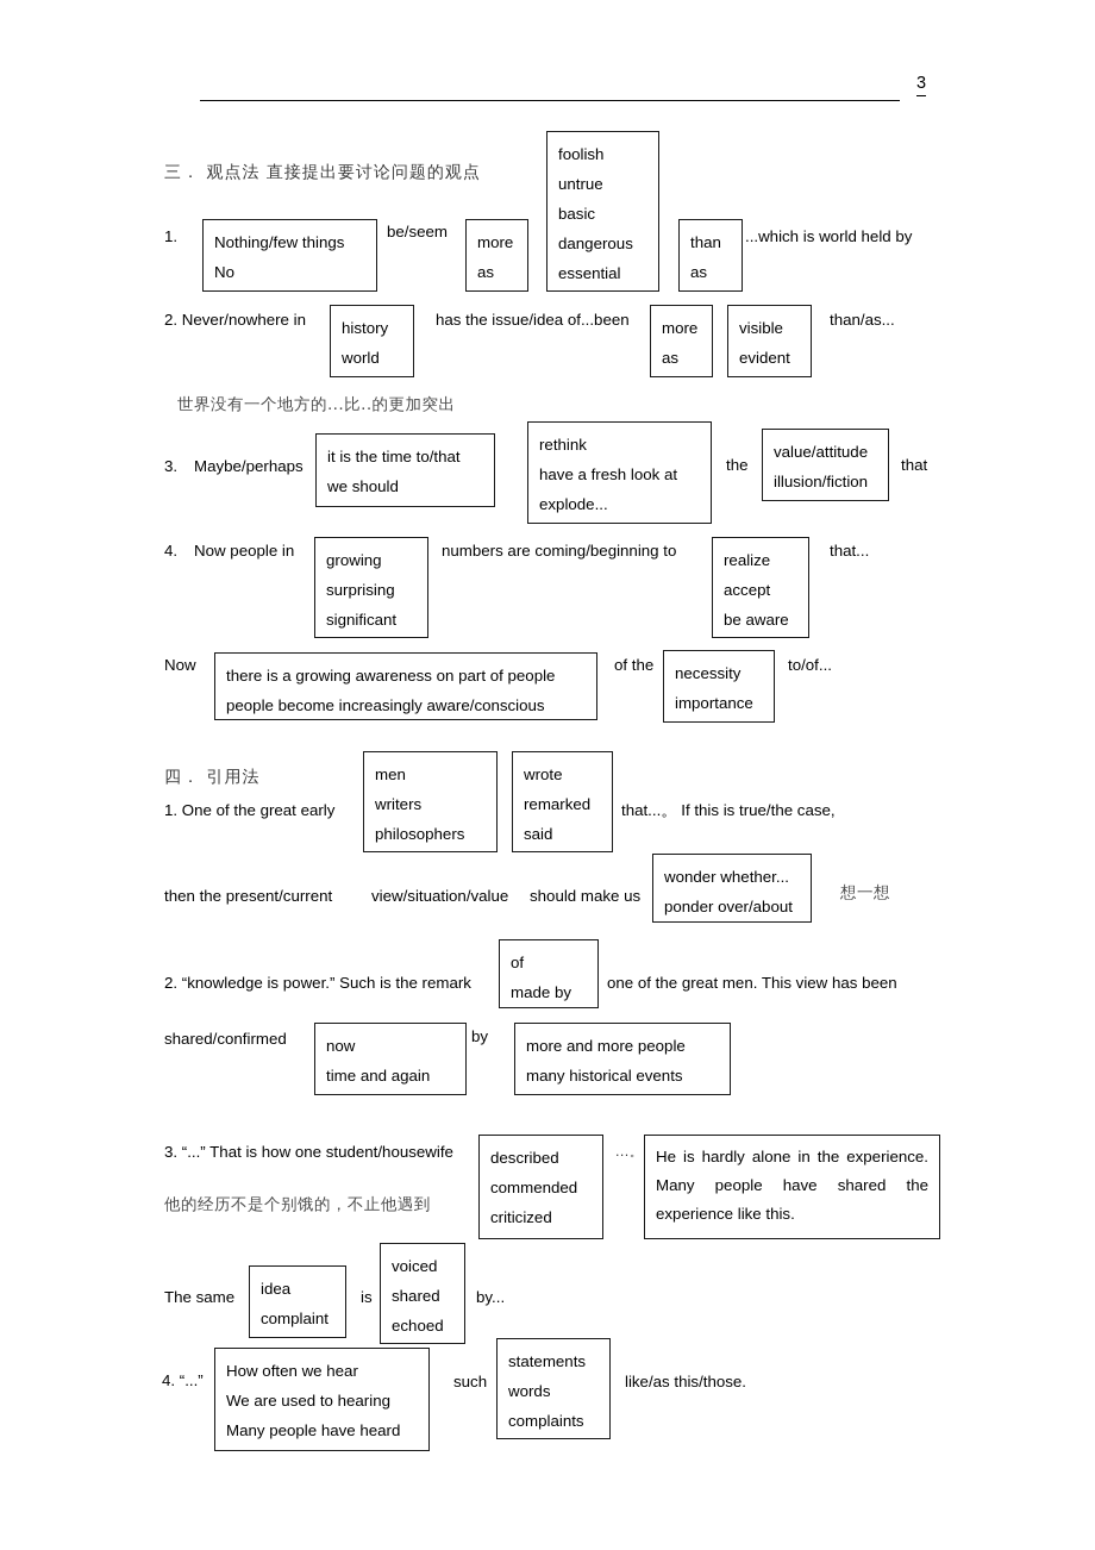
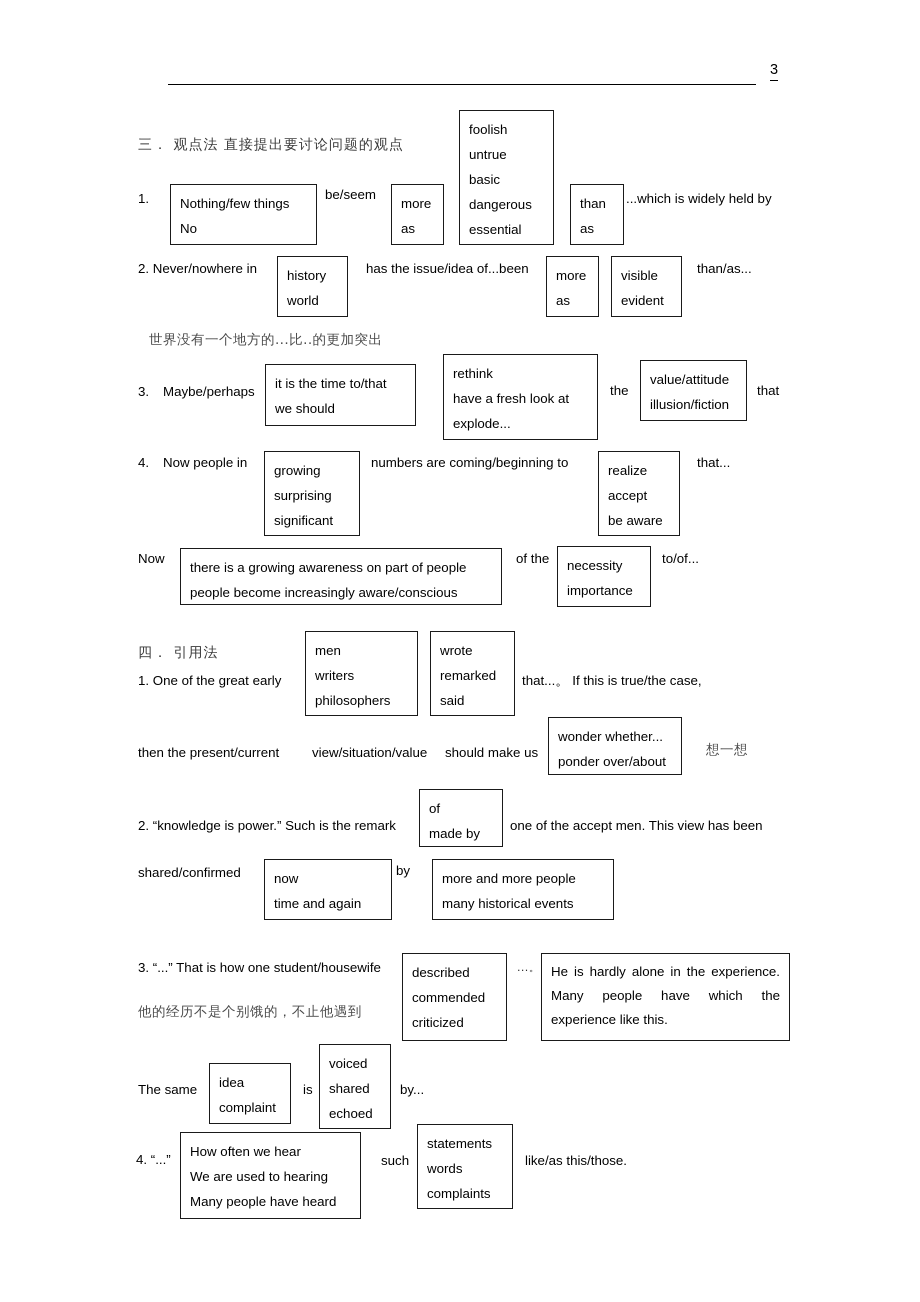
  3
  三． 观点法 直接提出要讨论问题的观点
  1.
  Nothing/few things
  No
  be/seem
  more
  as
  foolish
  untrue
  basic
  dangerous
  essential
  than
  as
- ...which is world held by
+ ...which is widely held by
  2. Never/nowhere in
  history
  world
  has the issue/idea of...been
  more
  as
  visible
  evident
  than/as...
  世界没有一个地方的...比..的更加突出
  3.
  Maybe/perhaps
  it is the time to/that
  we should
  rethink
  have a fresh look at
  explode...
  the
  value/attitude
  illusion/fiction
  that
  4.
  Now people in
  growing
  surprising
  significant
  numbers are coming/beginning to
  realize
  accept
  be aware
  that...
  Now
  there is a growing awareness on part of people
  people become increasingly aware/conscious
  of the
  necessity
  importance
  to/of...
  四． 引用法
  1. One of the great early
  men
  writers
  philosophers
  wrote
  remarked
  said
  that...。 If this is true/the case,
  then the present/current
  view/situation/value
  should make us
  wonder whether...
  ponder over/about
  想一想
  2. “knowledge is power.” Such is the remark
  of
  made by
- one of the great men. This view has been
+ one of the accept men. This view has been
  shared/confirmed
  now
  time and again
  by
  more and more people
  many historical events
  3. “...” That is how one student/housewife
  described
  commended
  criticized
  ...。
  He is hardly alone in the experience.
- Many people have shared the
+ Many people have which the
  experience like this.
  他的经历不是个别饿的，不止他遇到
  The same
  idea
  complaint
  is
  voiced
  shared
  echoed
  by...
  4. “...”
  How often we hear
  We are used to hearing
  Many people have heard
  such
  statements
  words
  complaints
  like/as this/those.
